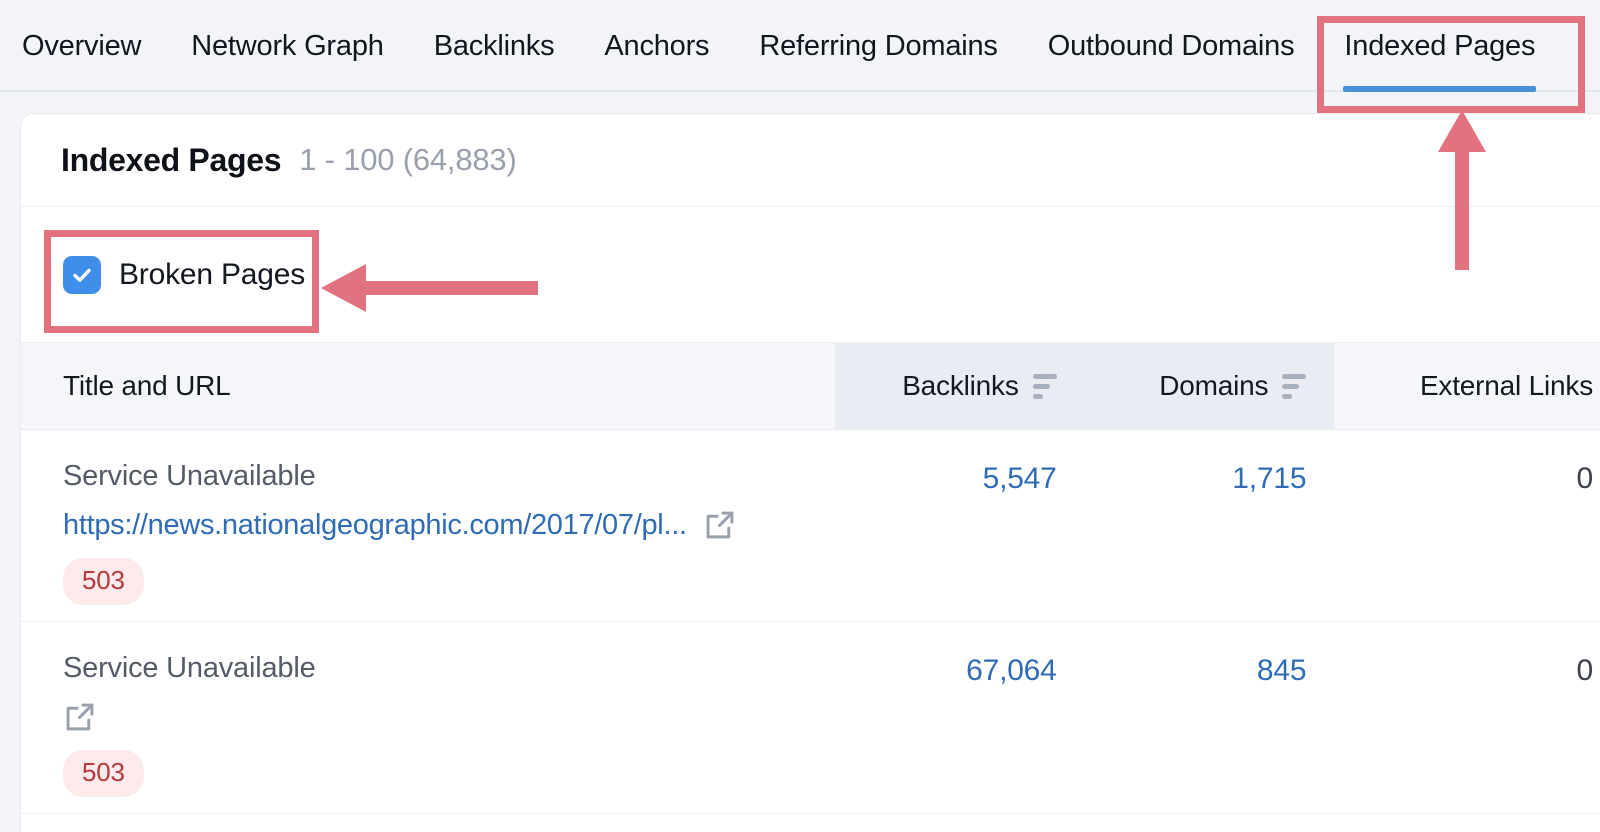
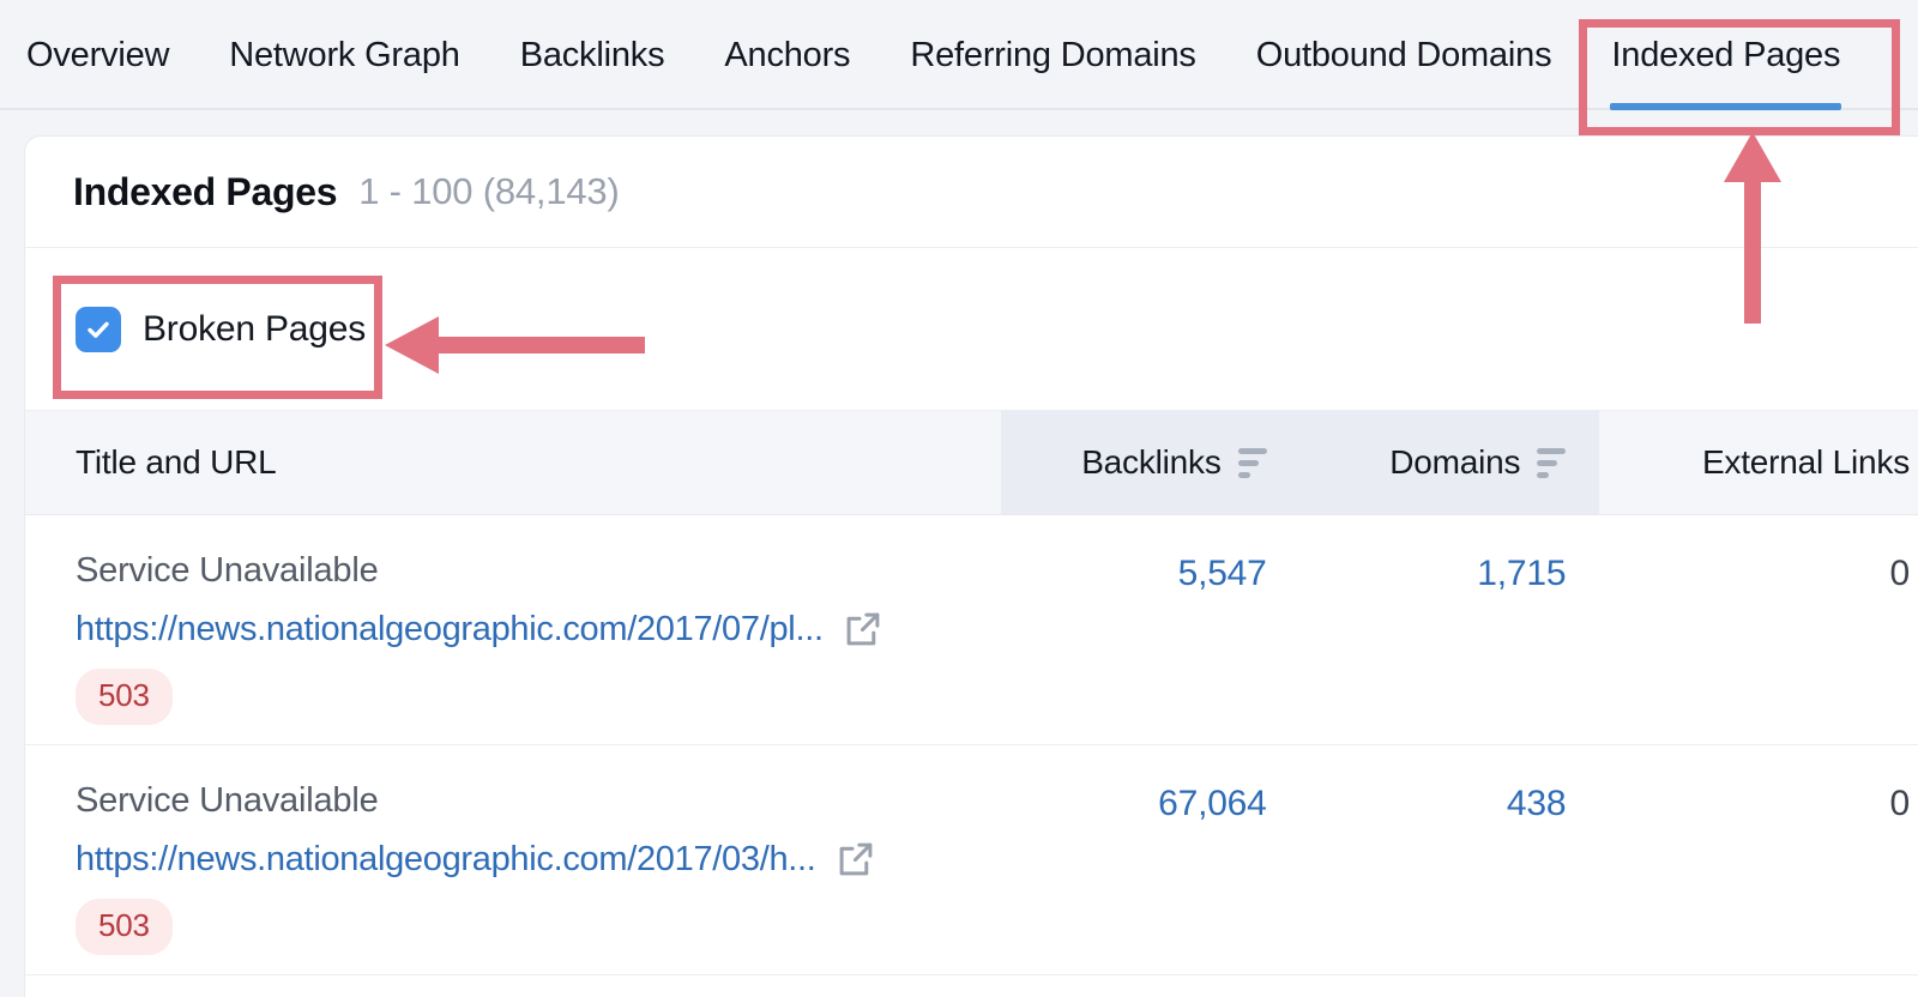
  Overview
  Network Graph
  Backlinks
  Anchors
  Referring Domains
  Outbound Domains
  Indexed Pages
  Indexed Pages
- 1 - 100 (64,883)
+ 1 - 100 (84,143)
  Broken Pages
  Title and URL
  Backlinks
  Domains
  External Links
  Service Unavailable
  https://news.nationalgeographic.com/2017/07/pl...
  503
  5,547
  1,715
  0
  Service Unavailable
+ https://news.nationalgeographic.com/2017/03/h...
  503
  67,064
- 845
+ 438
  0
